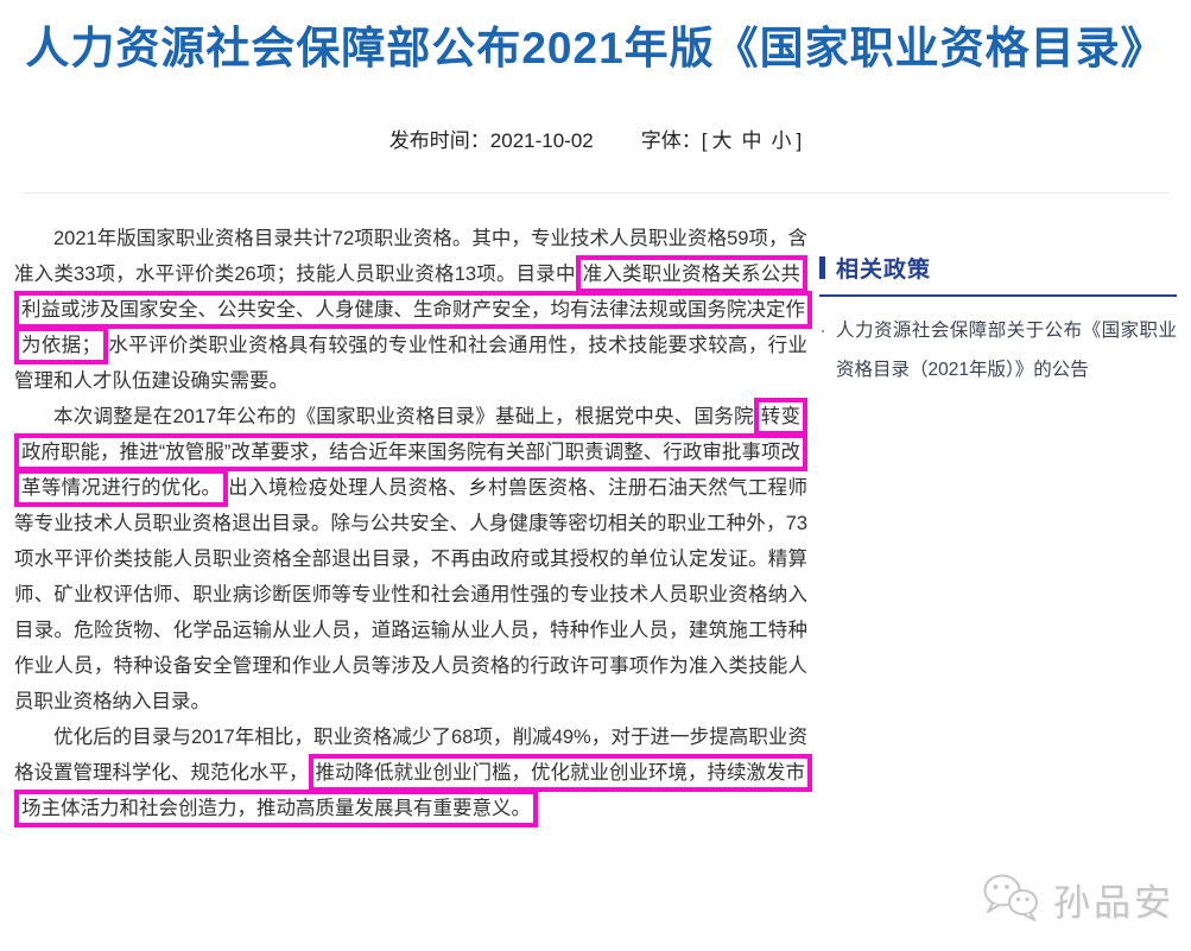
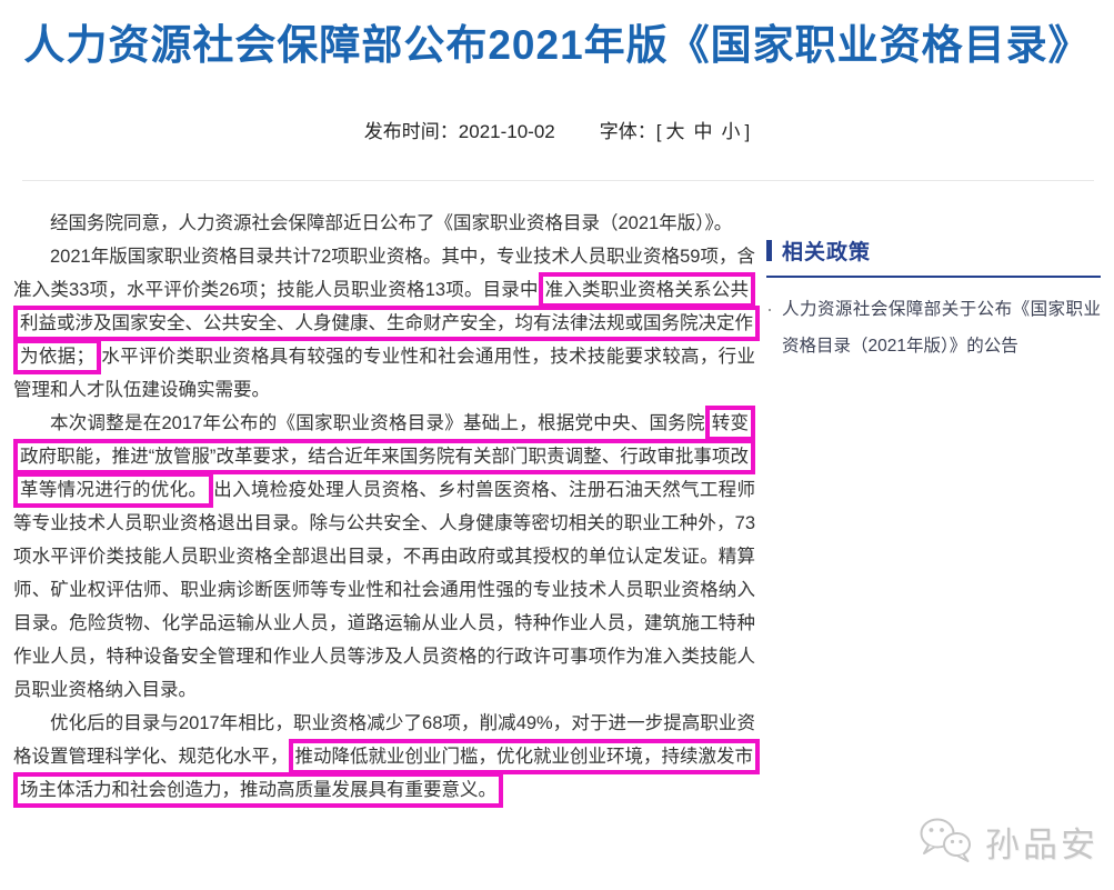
  人力资源社会保障部公布2021年版《国家职业资格目录》
  发布时间：2021-10-02 字体：[ 大 中 小 ]
+ 经国务院同意，人力资源社会保障部近日公布了《国家职业资格目录（2021年版）》。
  2021年版国家职业资格目录共计72项职业资格。其中，专业技术人员职业资格59项，含准入类33项，水平评价类26项；技能人员职业资格13项。目录中 准入类职业资格关系公共利益或涉及国家安全、公共安全、人身健康、生命财产安全，均有法律法规或国务院决定作为依据； 水平评价类职业资格具有较强的专业性和社会通用性，技术技能要求较高，行业管理和人才队伍建设确实需要。
  本次调整是在2017年公布的《国家职业资格目录》基础上，根据党中央、国务院 转变政府职能，推进“放管服”改革要求，结合近年来国务院有关部门职责调整、行政审批事项改革等情况进行的优化。 出入境检疫处理人员资格、乡村兽医资格、注册石油天然气工程师等专业技术人员职业资格退出目录。除与公共安全、人身健康等密切相关的职业工种外，73项水平评价类技能人员职业资格全部退出目录，不再由政府或其授权的单位认定发证。精算师、矿业权评估师、职业病诊断医师等专业性和社会通用性强的专业技术人员职业资格纳入目录。危险货物、化学品运输从业人员，道路运输从业人员，特种作业人员，建筑施工特种作业人员，特种设备安全管理和作业人员等涉及人员资格的行政许可事项作为准入类技能人员职业资格纳入目录。
  优化后的目录与2017年相比，职业资格减少了68项，削减49%，对于进一步提高职业资格设置管理科学化、规范化水平， 推动降低就业创业门槛，优化就业创业环境，持续激发市场主体活力和社会创造力，推动高质量发展具有重要意义。
  相关政策
  ·
  人力资源社会保障部关于公布《国家职业资格目录（2021年版）》的公告
  孙品安
